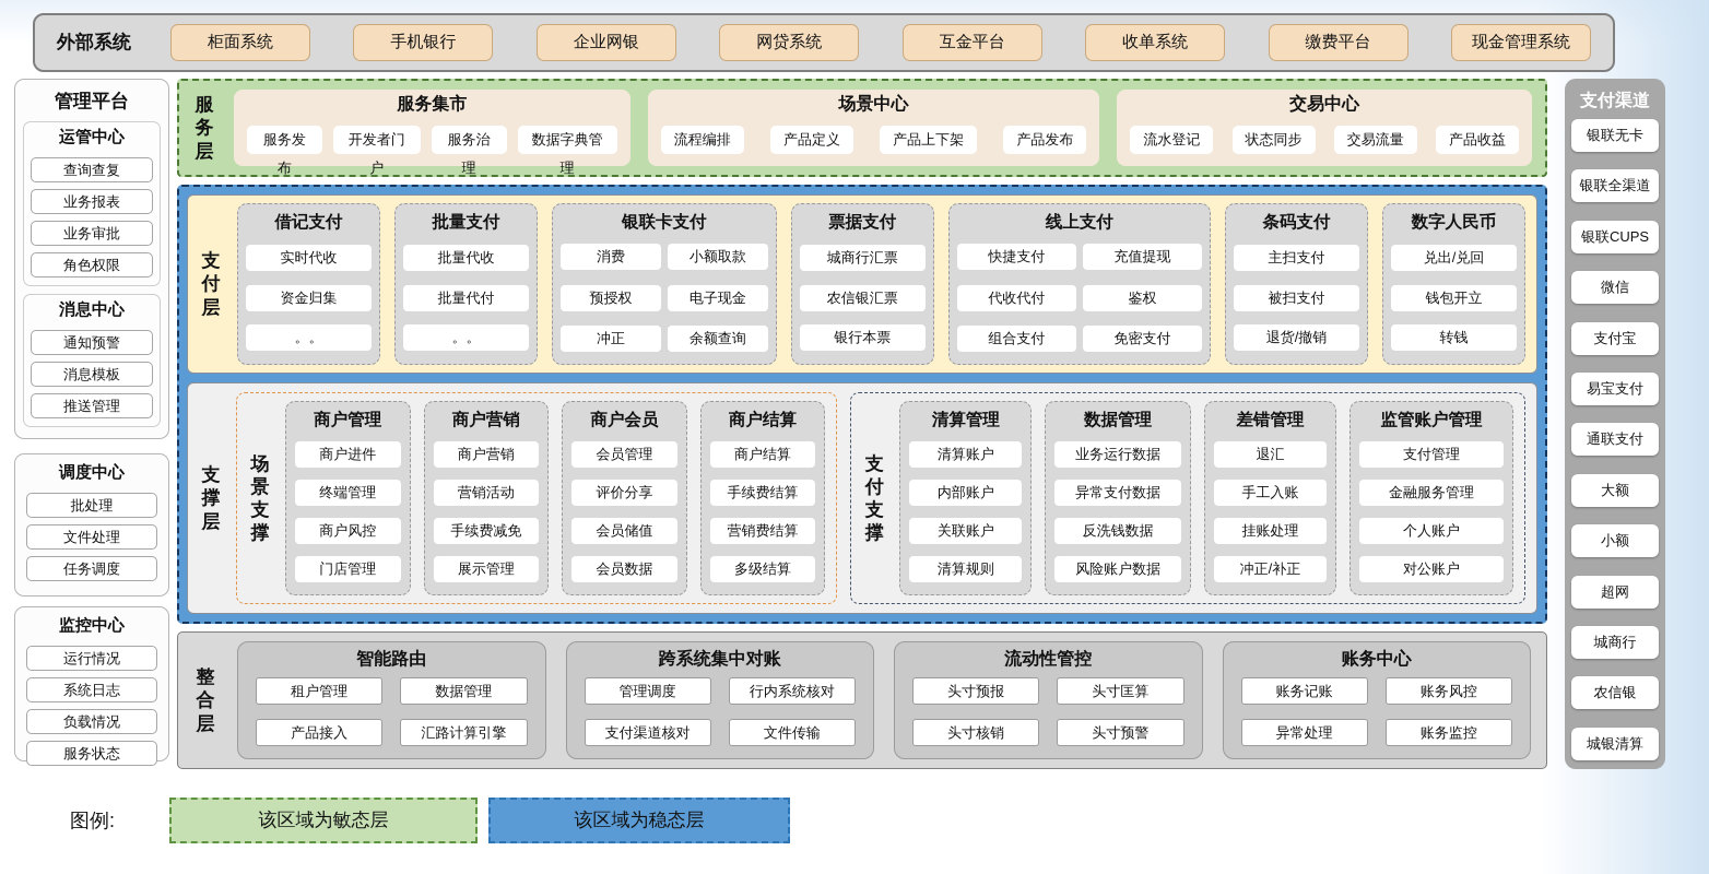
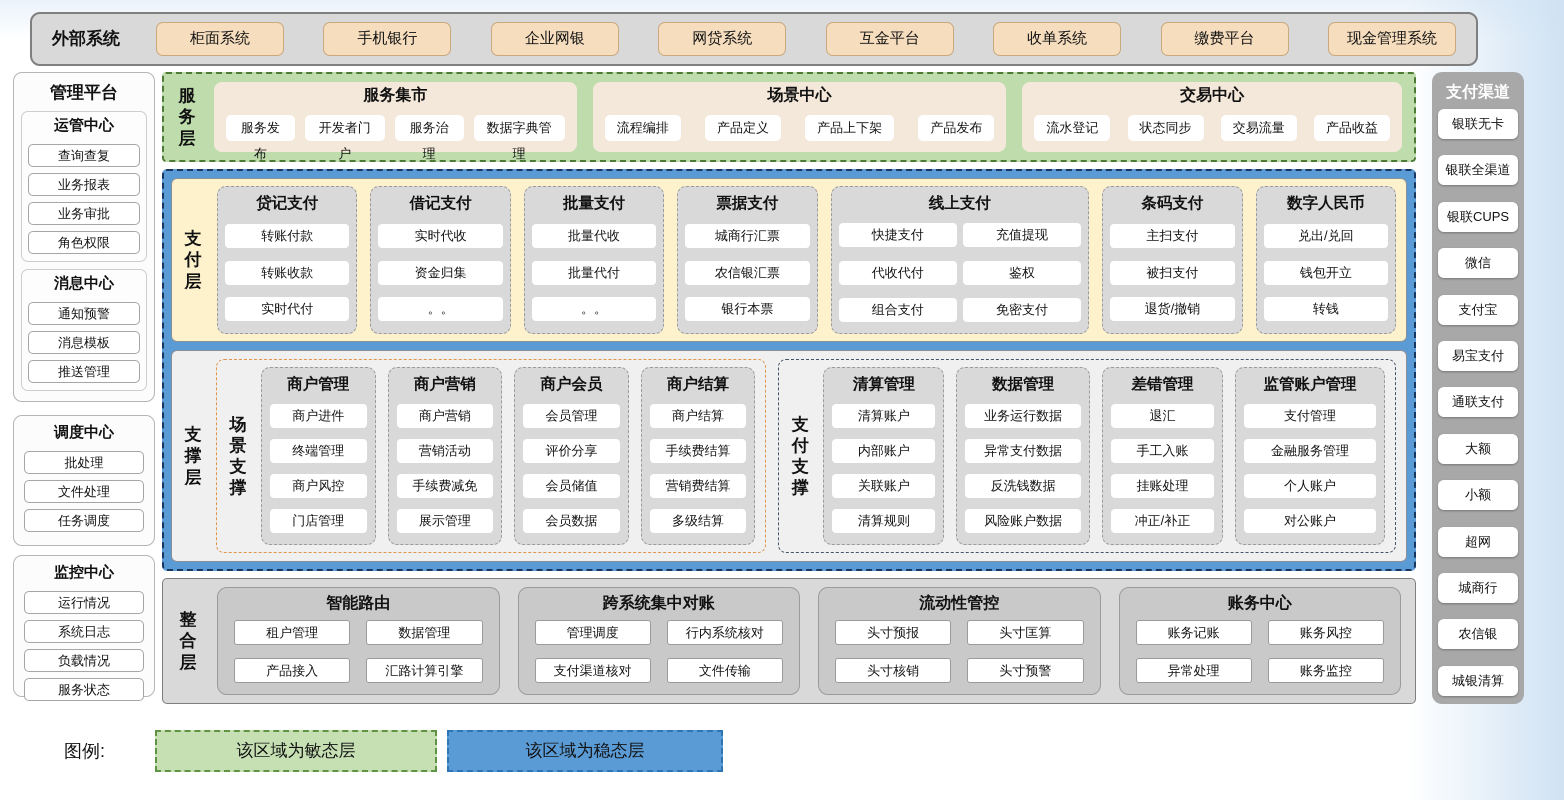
  外部系统
  柜面系统
  手机银行
  企业网银
  网贷系统
  互金平台
  收单系统
  缴费平台
  现金管理系统
  管理平台
  运管中心
  查询查复
  业务报表
  业务审批
  角色权限
  消息中心
  通知预警
  消息模板
  推送管理
  调度中心
  批处理
  文件处理
  任务调度
  监控中心
  运行情况
  系统日志
  负载情况
  服务状态
  服务层
  服务集市
  服务发布
  开发者门户
  服务治理
  数据字典管理
  场景中心
  流程编排
  产品定义
  产品上下架
  产品发布
  交易中心
  流水登记
  状态同步
  交易流量
  产品收益
  支付层
+ 贷记支付
+ 转账付款
+ 转账收款
+ 实时代付
  借记支付
  实时代收
  资金归集
  。。
  批量支付
  批量代收
  批量代付
  。。
- 银联卡支付
- 消费
- 小额取款
- 预授权
- 电子现金
- 冲正
- 余额查询
  票据支付
  城商行汇票
  农信银汇票
  银行本票
  线上支付
  快捷支付
  充值提现
  代收代付
  鉴权
  组合支付
  免密支付
  条码支付
  主扫支付
  被扫支付
  退货/撤销
  数字人民币
  兑出/兑回
  钱包开立
  转钱
  支撑层
  场景支撑
  商户管理
  商户进件
  终端管理
  商户风控
  门店管理
  商户营销
  商户营销
  营销活动
  手续费减免
  展示管理
  商户会员
  会员管理
  评价分享
  会员储值
  会员数据
  商户结算
  商户结算
  手续费结算
  营销费结算
  多级结算
  支付支撑
  清算管理
  清算账户
  内部账户
  关联账户
  清算规则
  数据管理
  业务运行数据
  异常支付数据
  反洗钱数据
  风险账户数据
  差错管理
  退汇
  手工入账
  挂账处理
  冲正/补正
  监管账户管理
  支付管理
  金融服务管理
  个人账户
  对公账户
  整合层
  智能路由
  租户管理
  数据管理
  产品接入
  汇路计算引擎
  跨系统集中对账
  管理调度
  行内系统核对
  支付渠道核对
  文件传输
  流动性管控
  头寸预报
  头寸匡算
  头寸核销
  头寸预警
  账务中心
  账务记账
  账务风控
  异常处理
  账务监控
  支付渠道
  银联无卡
  银联全渠道
  银联CUPS
  微信
  支付宝
  易宝支付
  通联支付
  大额
  小额
  超网
  城商行
  农信银
  城银清算
  图例:
  该区域为敏态层
  该区域为稳态层
